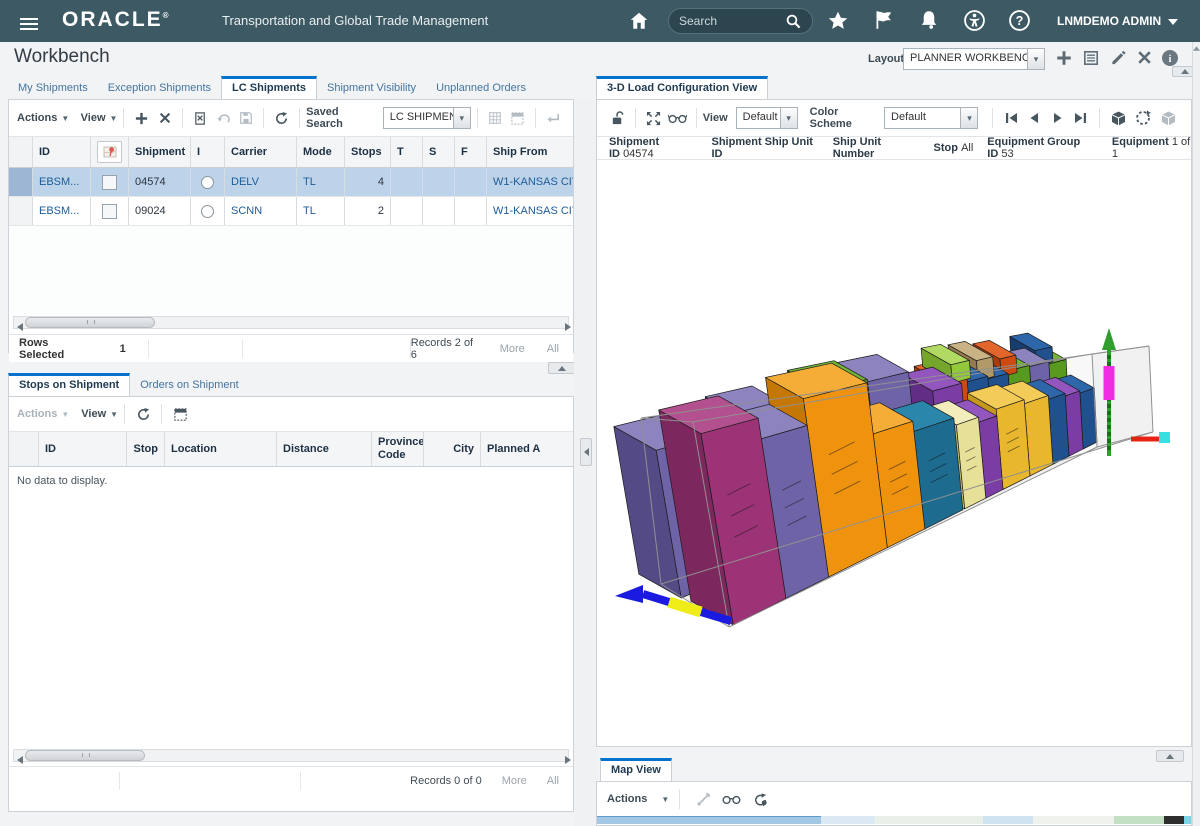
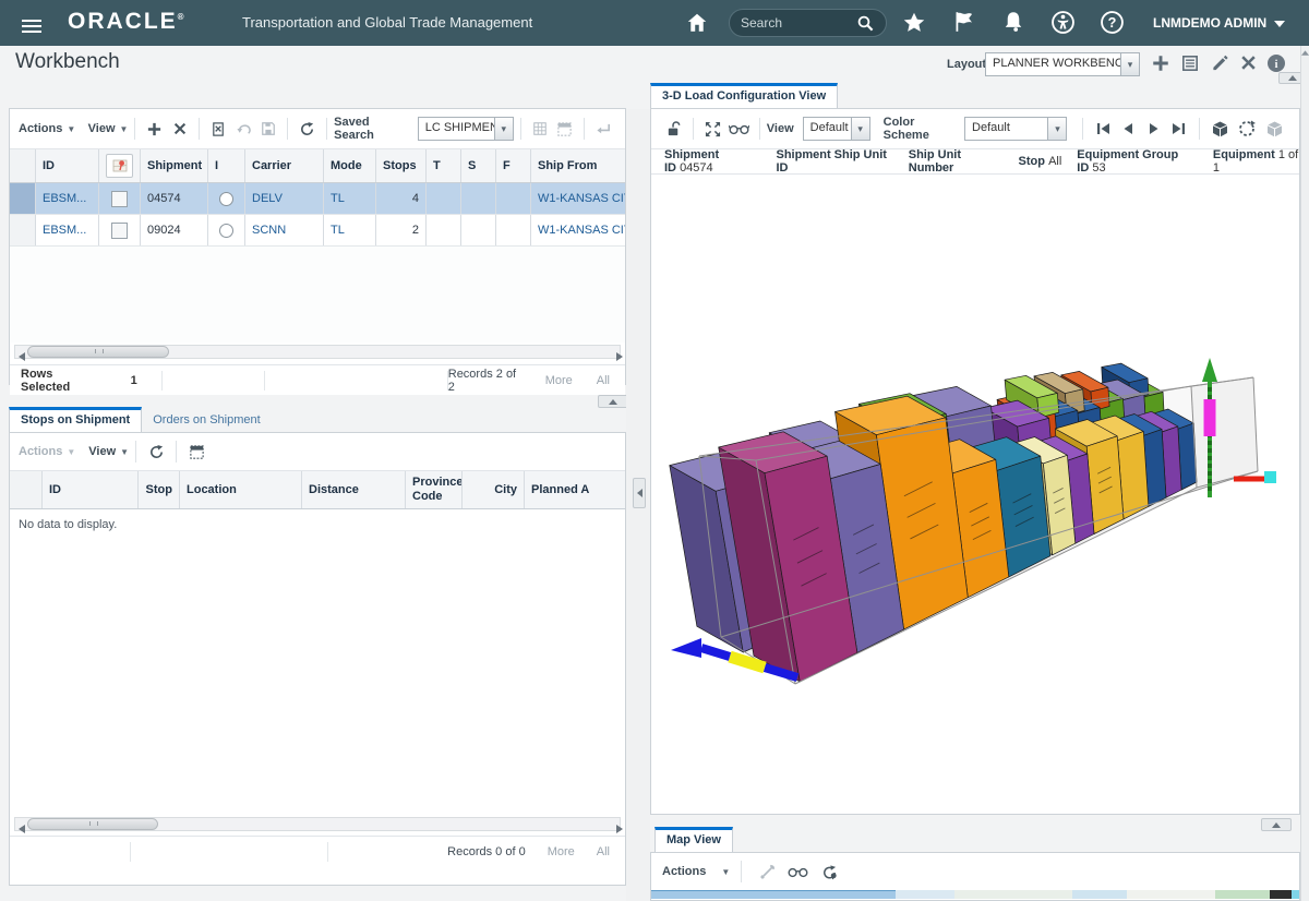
  ORACLE®
  Transportation and Global Trade Management
  Search
  ?
  LNMDEMO ADMIN
  Workbench
  Layou
  PLANNER WORKBENC
  ▾
  i
- My Shipments
- Exception Shipments
- LC Shipments
- Shipment Visibility
- Unplanned Orders
  Actions
  ▼
  View
  ▼
  Saved Search
  LC SHIPME
  ▾
  ID
  Shipment
  I
  Carrier
  Mode
  Stops
  T
  S
  F
  Ship From
  EBSM...
  04574
  DELV
  TL
  4
  EBSM...
  09024
  SCNN
  TL
  2
  Rows Selected
  1
- Records 2 of 6
+ Records 2 of 2
  More
  All
  Stops on Shipment
  Orders on Shipment
  Actions
  ▼
  View
  ▼
  ID
  Stop
  Location
  Distance
  Province Code
  City
  Planned A
  No data to display.
  Records 0 of 0
  More
  All
  3-D Load Configuration View
  View
  Default
  ▾
  Color Scheme
  Default
  ▾
  Shipment ID 04574
  Shipment Ship Unit ID
  Ship Unit Number
  Stop All
  Equipment Group ID 53
  Equipment 1 of 1
  Map View
  Actions
  ▼
